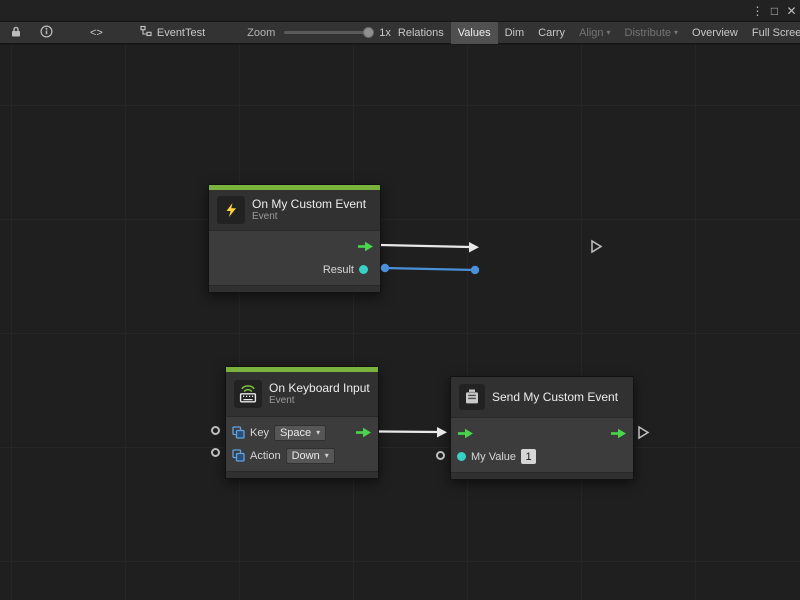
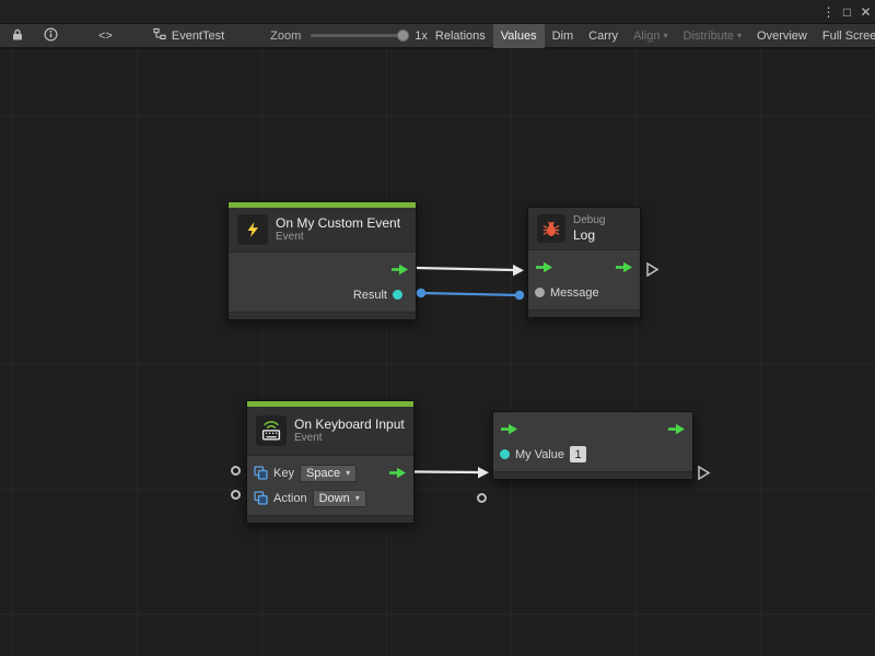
  ⋮
  □
  ✕
  <>
  EventTest
  Zoom
  1x
  Relations
  Values
  Dim
  Carry
  Align
  ▾
  Distribute
  ▾
  Overview
  Full Scree
  On My Custom Event
  Event
  Result
+ Debug
+ Log
+ Message
  On Keyboard Input
  Event
  Key
  Space
  ▾
  Action
  Down
  ▾
- Send My Custom Event
  My Value
  1
